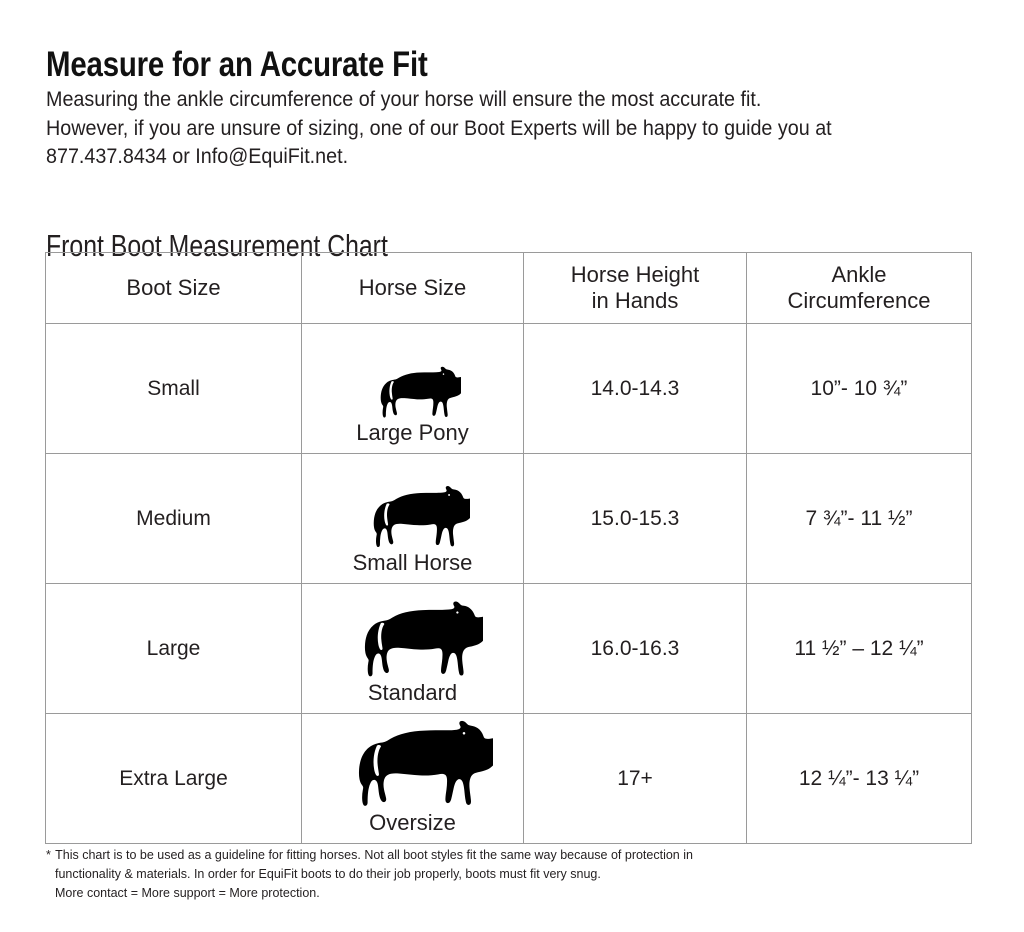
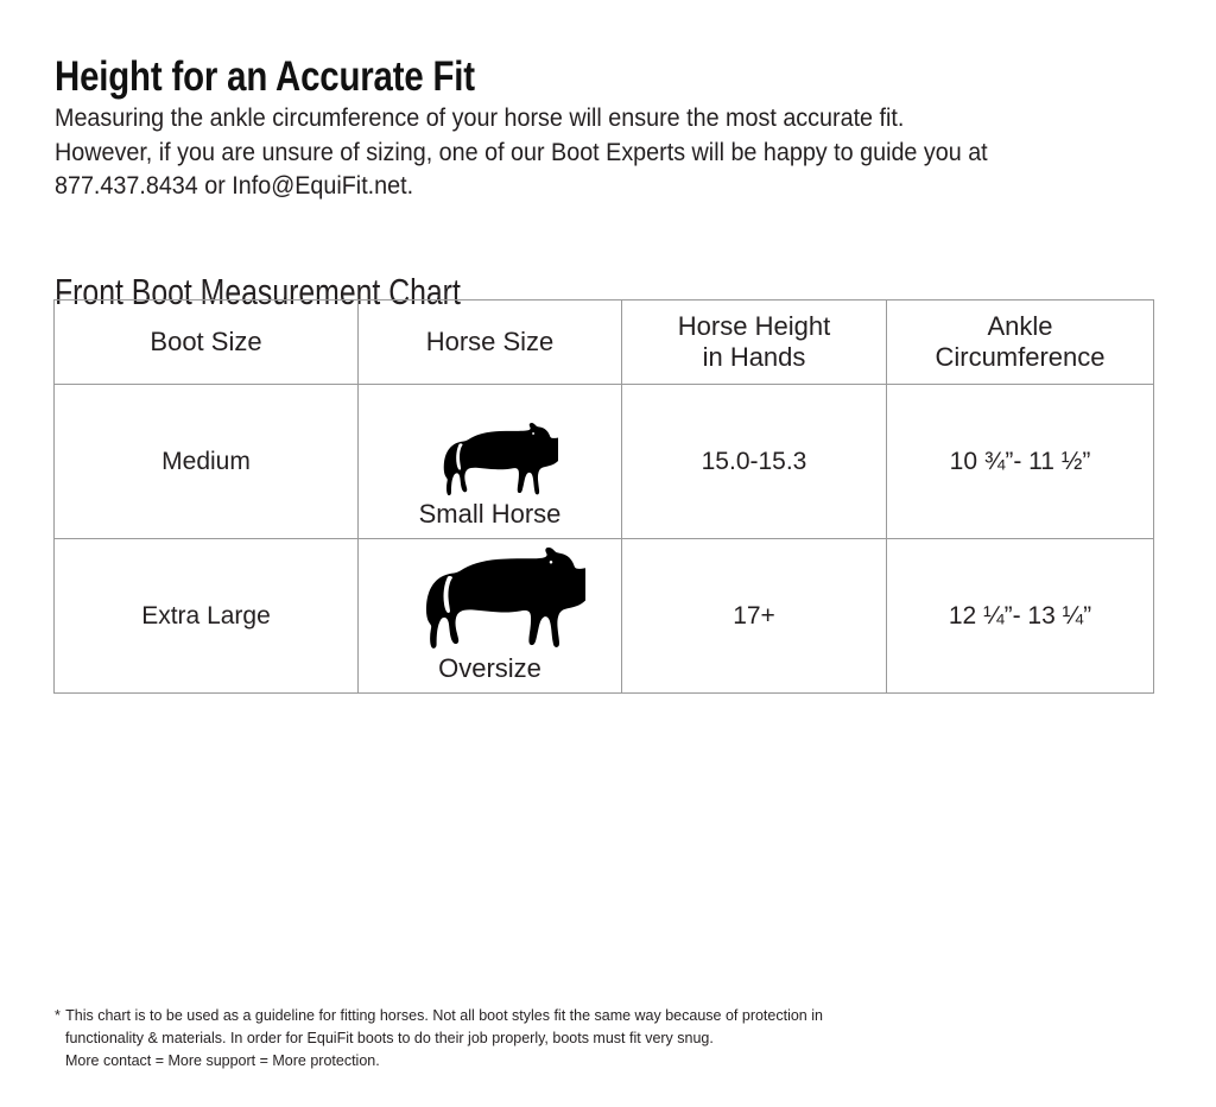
- Measure for an Accurate Fit
+ Height for an Accurate Fit
  Measuring the ankle circumference of your horse will ensure the most accurate fit.
  However, if you are unsure of sizing, one of our Boot Experts will be happy to guide you at
  877.437.8434 or Info@EquiFit.net.
  Front Boot Measurement Chart
  Boot Size	Horse Size	Horse Height in Hands	Ankle Circumference
- Small	Large Pony	14.0-14.3	10”- 10 ¾”
- Medium	Small Horse	15.0-15.3	7 ¾”- 11 ½”
+ Medium	Small Horse	15.0-15.3	10 ¾”- 11 ½”
- Large	Standard	16.0-16.3	11 ½” – 12 ¼”
  Extra Large	Oversize	17+	12 ¼”- 13 ¼”
  * This chart is to be used as a guideline for fitting horses. Not all boot styles fit the same way because of protection in
  functionality & materials. In order for EquiFit boots to do their job properly, boots must fit very snug.
  More contact = More support = More protection.
